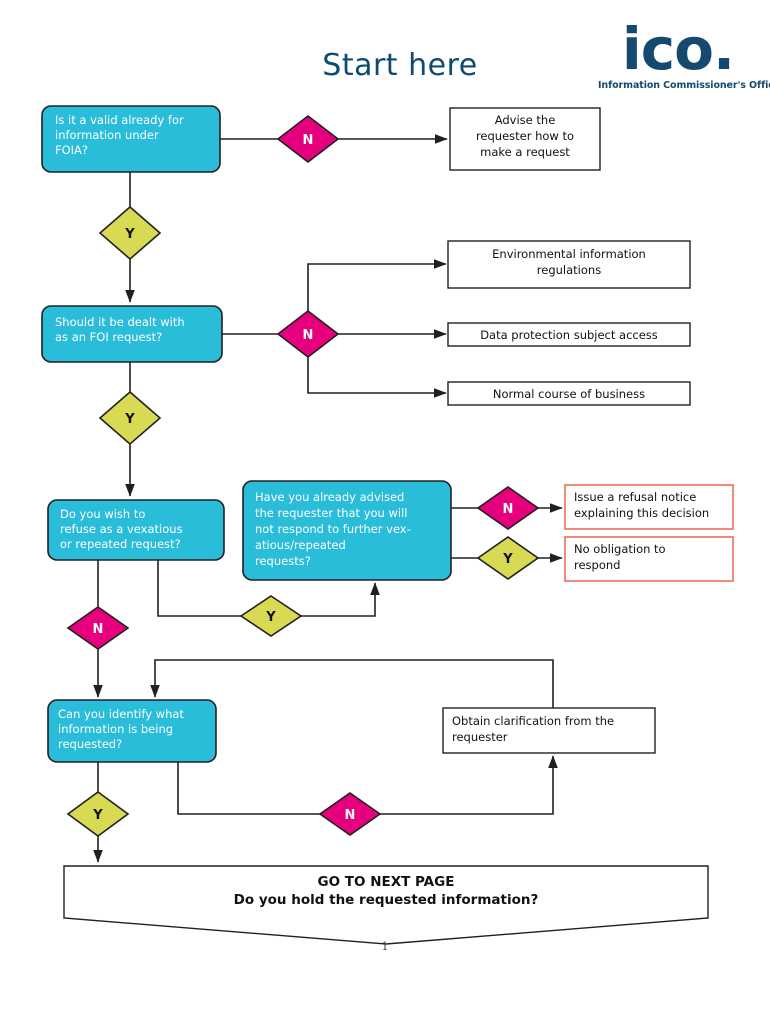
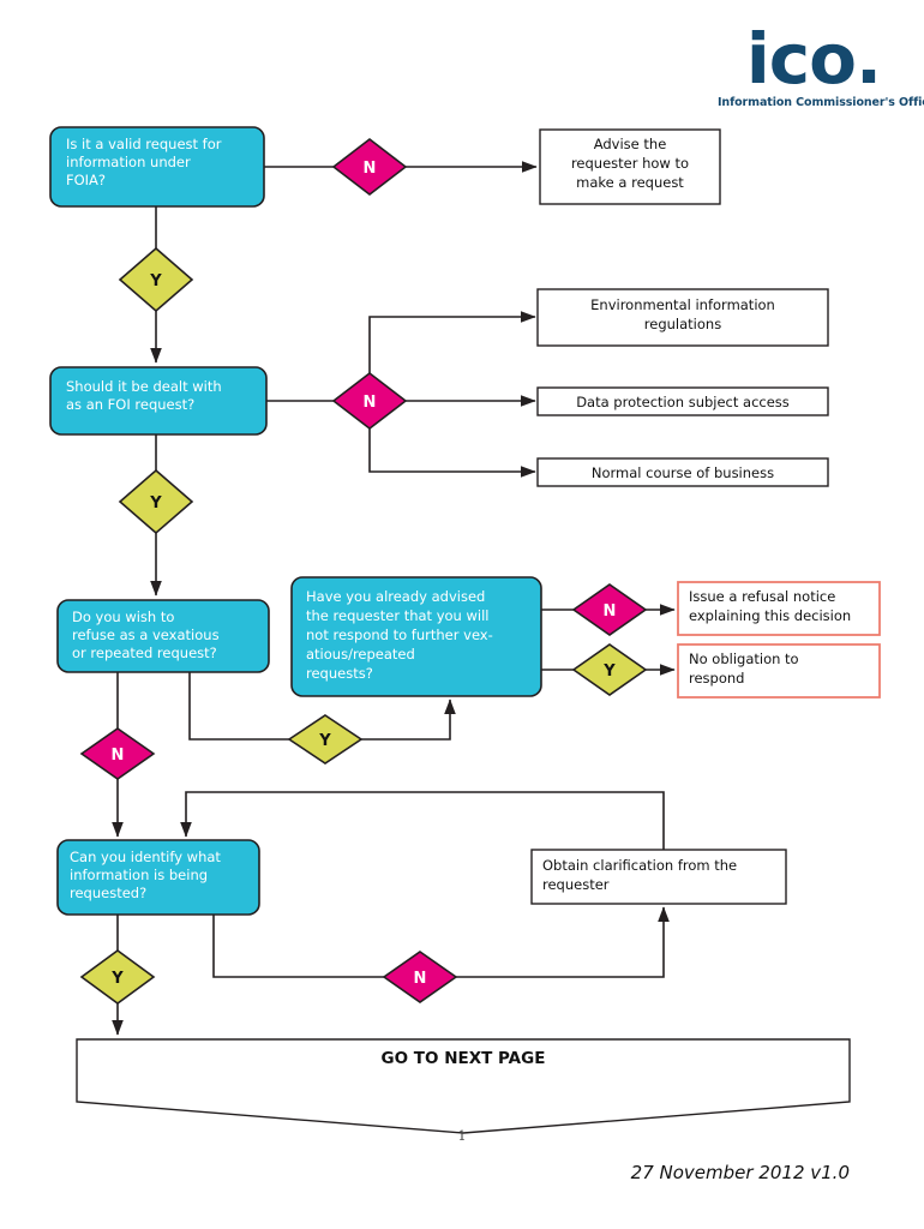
- Start here
  ico.
  Information Commissioner's O
- Is it a valid already for
+ Is it a valid request for
  information under
  FOIA?
  N
  Advise the
  requester how to
  make a request
  Y
  Should it be dealt with
  as an FOI request?
  N
  Environmental information
  regulations
  Data protection subject access
  Normal course of business
  Y
  Do you wish to
  refuse as a vexatious
  or repeated request?
  Have you already advised
  the requester that you will
  not respond to further vex-
  atious/repeated
  requests?
  N
  Y
  Issue a refusal notice
  explaining this decision
  No obligation to
  respond
  Y
  N
  Can you identify what
  information is being
  requested?
  Obtain clarification from the
  requester
  N
  Y
  GO TO NEXT PAGE
- Do you hold the requested information?
  1
+ 27 November 2012 v1.0
